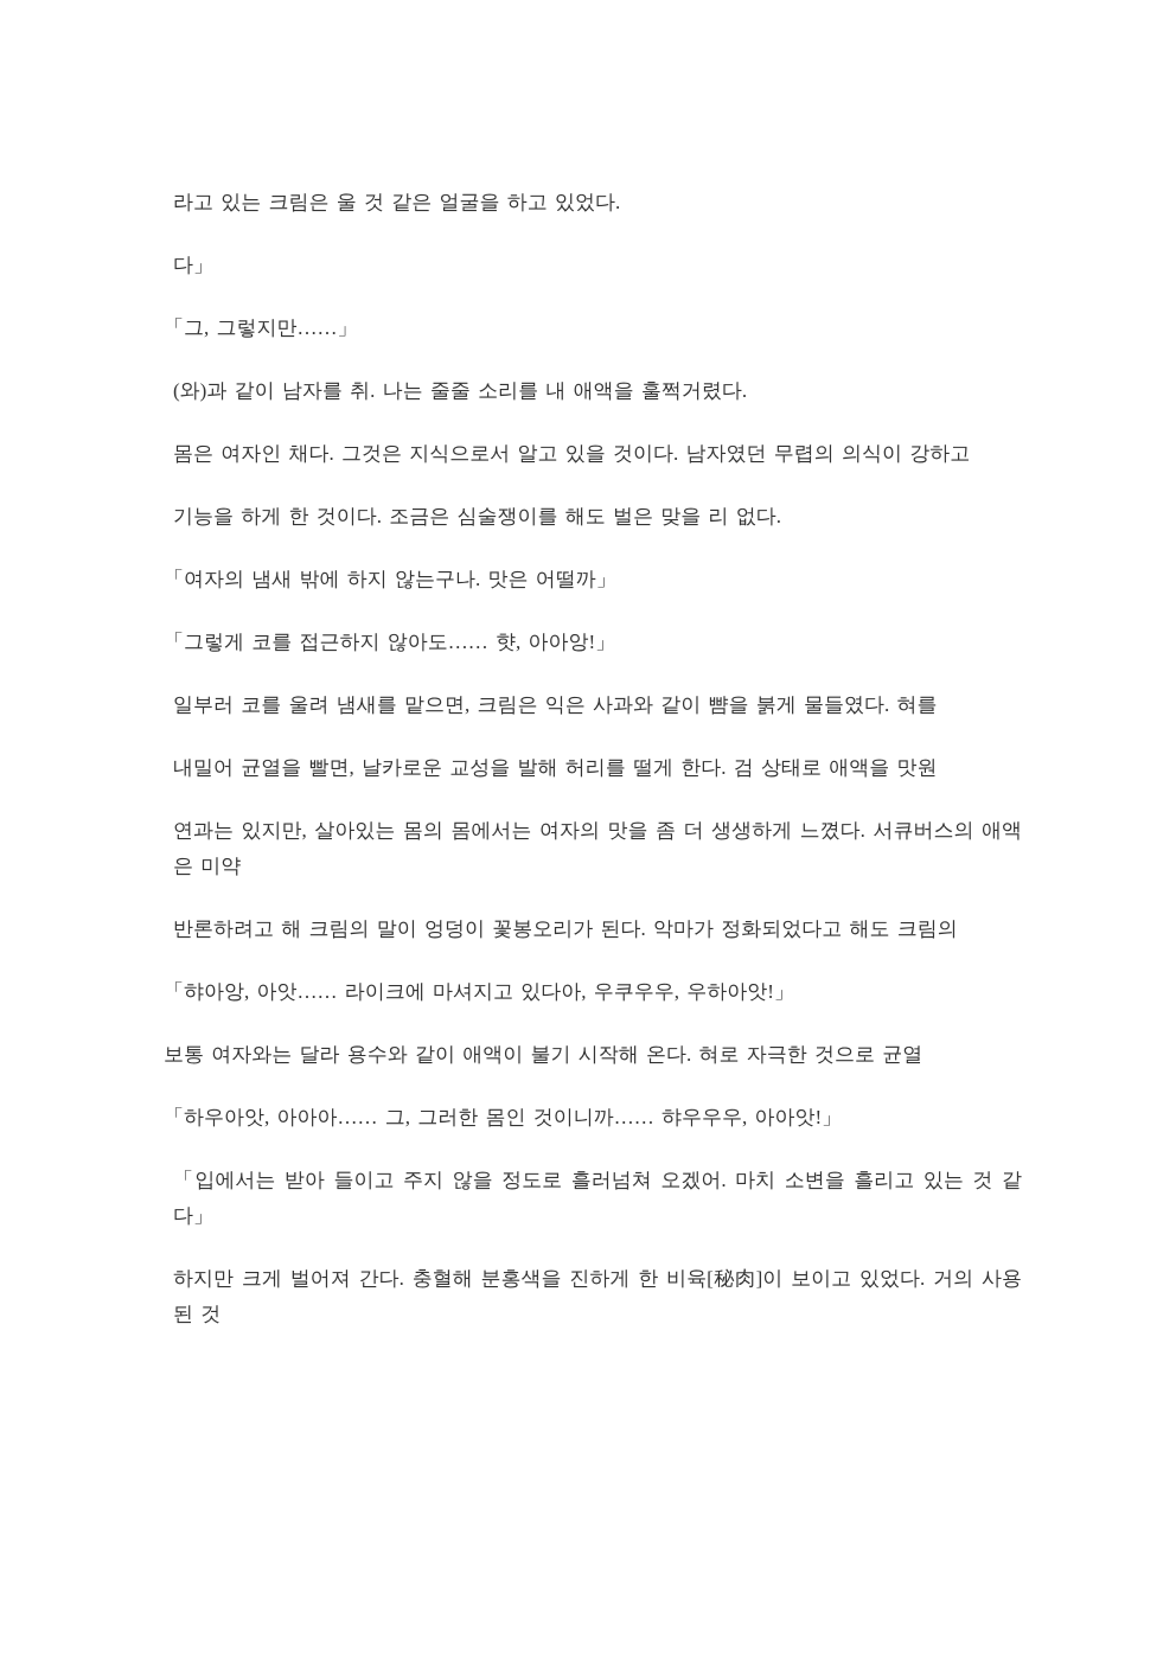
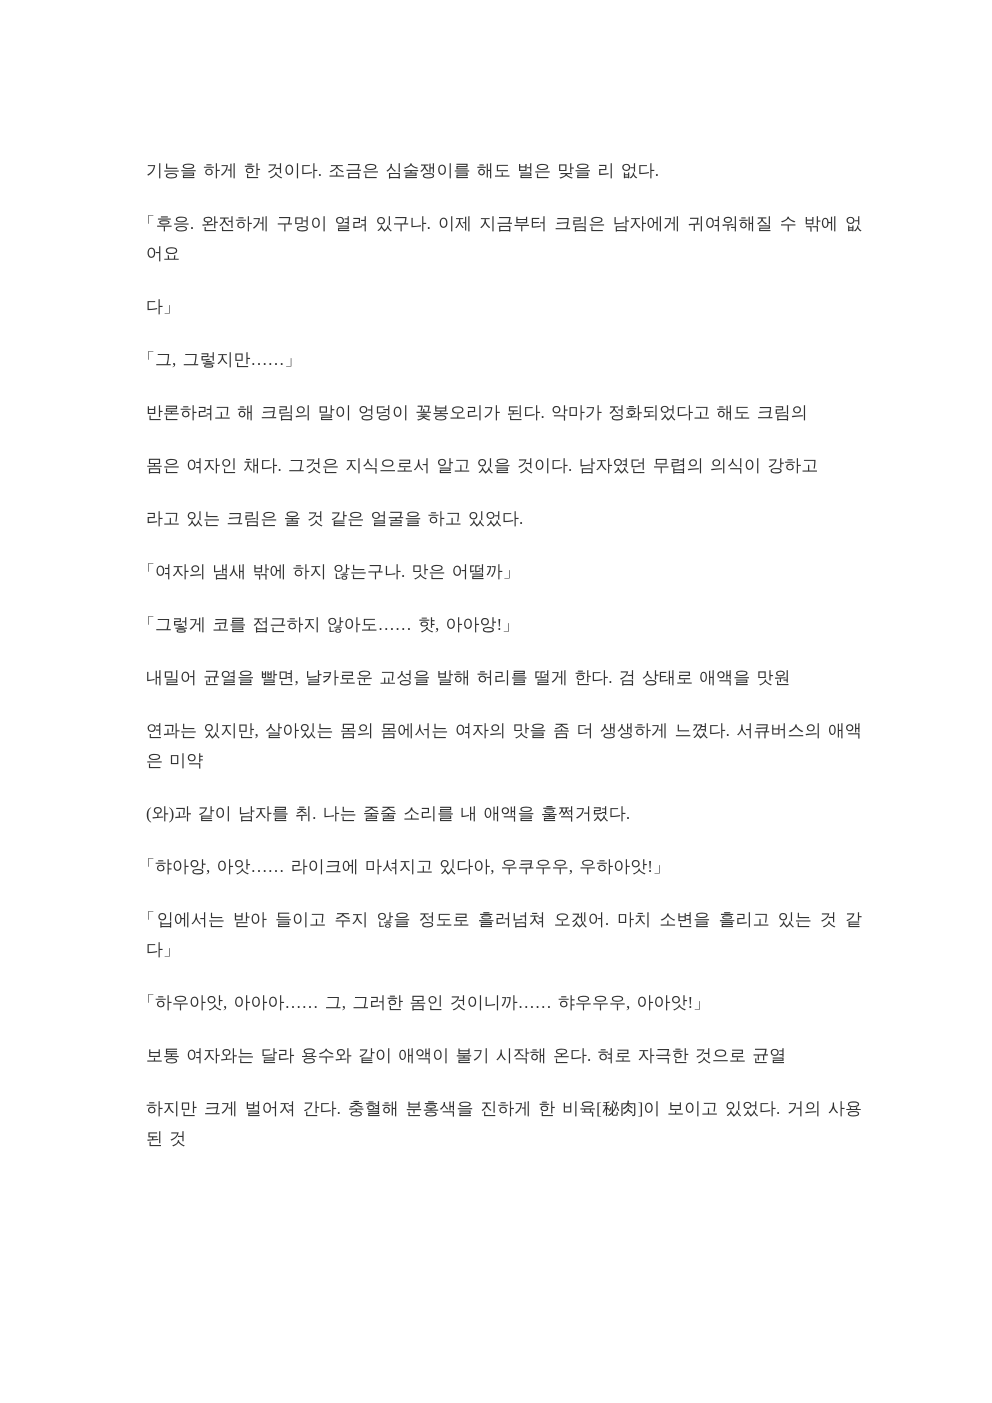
- 라고 있는 크림은 울 것 같은 얼굴을 하고 있었다.
+ 기능을 하게 한 것이다. 조금은 심술쟁이를 해도 벌은 맞을 리 없다.
+ 「후응. 완전하게 구멍이 열려 있구나. 이제 지금부터 크림은 남자에게 귀여워해질 수 밖에 없어요
  다」
  「그, 그렇지만……」
- (와)과 같이 남자를 취. 나는 줄줄 소리를 내 애액을 훌쩍거렸다.
+ 반론하려고 해 크림의 말이 엉덩이 꽃봉오리가 된다. 악마가 정화되었다고 해도 크림의
  몸은 여자인 채다. 그것은 지식으로서 알고 있을 것이다. 남자였던 무렵의 의식이 강하고
- 기능을 하게 한 것이다. 조금은 심술쟁이를 해도 벌은 맞을 리 없다.
+ 라고 있는 크림은 울 것 같은 얼굴을 하고 있었다.
  「여자의 냄새 밖에 하지 않는구나. 맛은 어떨까」
  「그렇게 코를 접근하지 않아도…… 햣, 아아앙!」
- 일부러 코를 울려 냄새를 맡으면, 크림은 익은 사과와 같이 뺨을 붉게 물들였다. 혀를
  내밀어 균열을 빨면, 날카로운 교성을 발해 허리를 떨게 한다. 검 상태로 애액을 맛원
  연과는 있지만, 살아있는 몸의 몸에서는 여자의 맛을 좀 더 생생하게 느꼈다. 서큐버스의 애액은 미약
- 반론하려고 해 크림의 말이 엉덩이 꽃봉오리가 된다. 악마가 정화되었다고 해도 크림의
+ (와)과 같이 남자를 취. 나는 줄줄 소리를 내 애액을 훌쩍거렸다.
  「햐아앙, 아앗…… 라이크에 마셔지고 있다아, 우쿠우우, 우하아앗!」
- 보통 여자와는 달라 용수와 같이 애액이 불기 시작해 온다. 혀로 자극한 것으로 균열
+ 「입에서는 받아 들이고 주지 않을 정도로 흘러넘쳐 오겠어. 마치 소변을 흘리고 있는 것 같다」
  「하우아앗, 아아아…… 그, 그러한 몸인 것이니까…… 햐우우우, 아아앗!」
- 「입에서는 받아 들이고 주지 않을 정도로 흘러넘쳐 오겠어. 마치 소변을 흘리고 있는 것 같다」
+ 보통 여자와는 달라 용수와 같이 애액이 불기 시작해 온다. 혀로 자극한 것으로 균열
  하지만 크게 벌어져 간다. 충혈해 분홍색을 진하게 한 비육[秘肉]이 보이고 있었다. 거의 사용된 것
